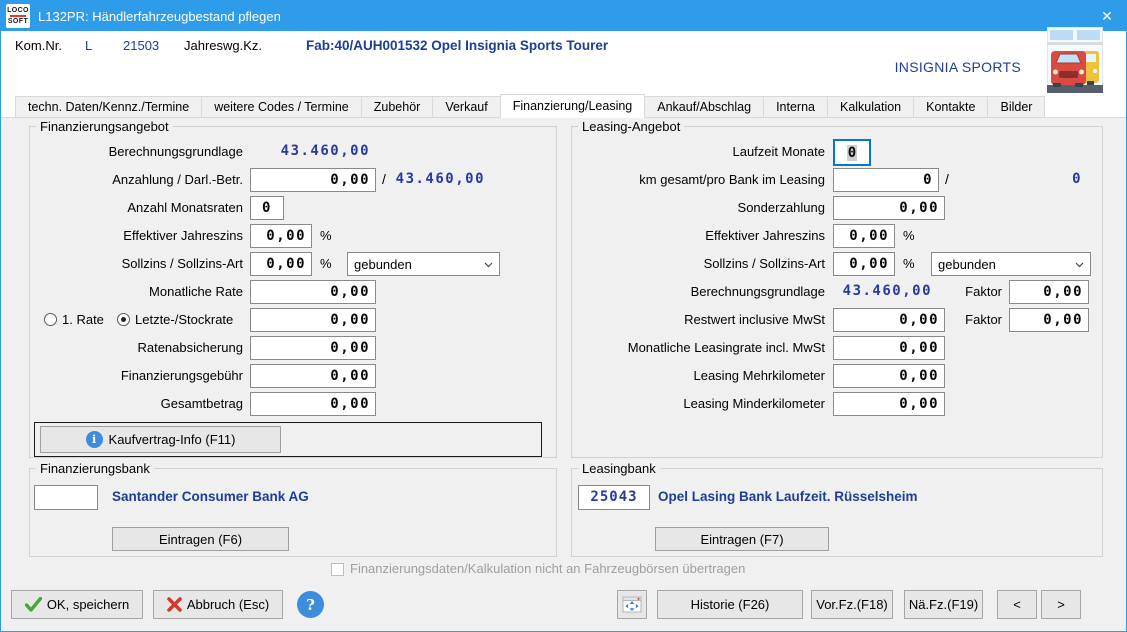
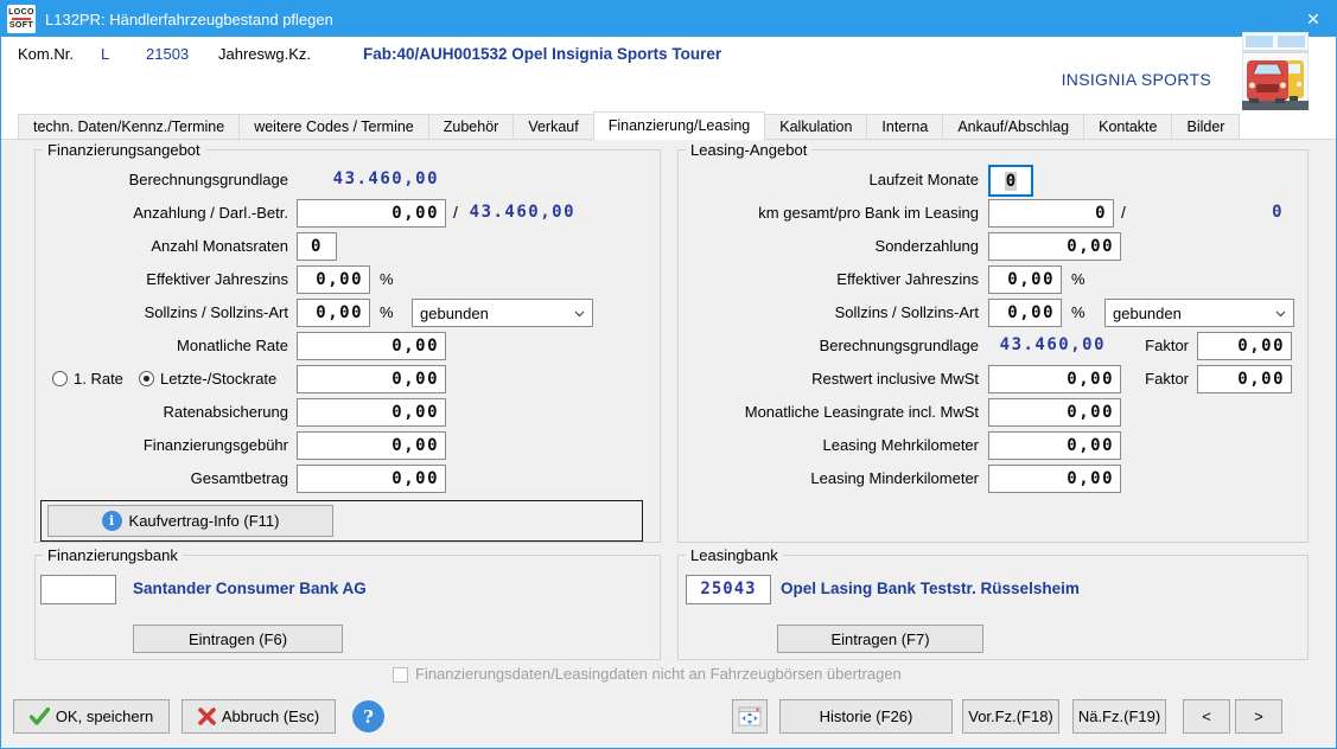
  L132PR: Händlerfahrzeugbestand pflegen
  ✕
  Kom.Nr.
  L
  21503
  Jahreswg.Kz.
  Fab:40/AUH001532 Opel Insignia Sports Tourer
  INSIGNIA SPORTS
  techn. Daten/Kennz./Termine
  weitere Codes / Termine
  Zubehör
  Verkauf
  Finanzierung/Leasing
- Ankauf/Abschlag
+ Kalkulation
  Interna
- Kalkulation
+ Ankauf/Abschlag
  Kontakte
  Bilder
  Finanzierungsangebot
  Berechnungsgrundlage
  43.460,00
  Anzahlung / Darl.-Betr.
  0,00
  /
  43.460,00
  Anzahl Monatsraten
  0
  Effektiver Jahreszins
  0,00
  %
  Sollzins / Sollzins-Art
  0,00
  %
  gebunden
  Monatliche Rate
  0,00
  1. Rate
  Letzte-/Stockrate
  0,00
  Ratenabsicherung
  0,00
  Finanzierungsgebühr
  0,00
  Gesamtbetrag
  0,00
  i
  Kaufvertrag-Info (F11)
  Finanzierungsbank
  Santander Consumer Bank AG
  Eintragen (F6)
  Leasing-Angebot
  Laufzeit Monate
  0
  km gesamt/pro Bank im Leasing
  0
  /
  0
  Sonderzahlung
  0,00
  Effektiver Jahreszins
  0,00
  %
  Sollzins / Sollzins-Art
  0,00
  %
  gebunden
  Berechnungsgrundlage
  43.460,00
  Faktor
  0,00
  Restwert inclusive MwSt
  0,00
  Faktor
  0,00
  Monatliche Leasingrate incl. MwSt
  0,00
  Leasing Mehrkilometer
  0,00
  Leasing Minderkilometer
  0,00
  Leasingbank
  25043
- Opel Lasing Bank Laufzeit. Rüsselsheim
+ Opel Lasing Bank Teststr. Rüsselsheim
  Eintragen (F7)
- Finanzierungsdaten/Kalkulation nicht an Fahrzeugbörsen übertragen
+ Finanzierungsdaten/Leasingdaten nicht an Fahrzeugbörsen übertragen
  OK, speichern
  Abbruch (Esc)
  ?
  Historie (F26)
  Vor.Fz.(F18)
  Nä.Fz.(F19)
  <
  >
